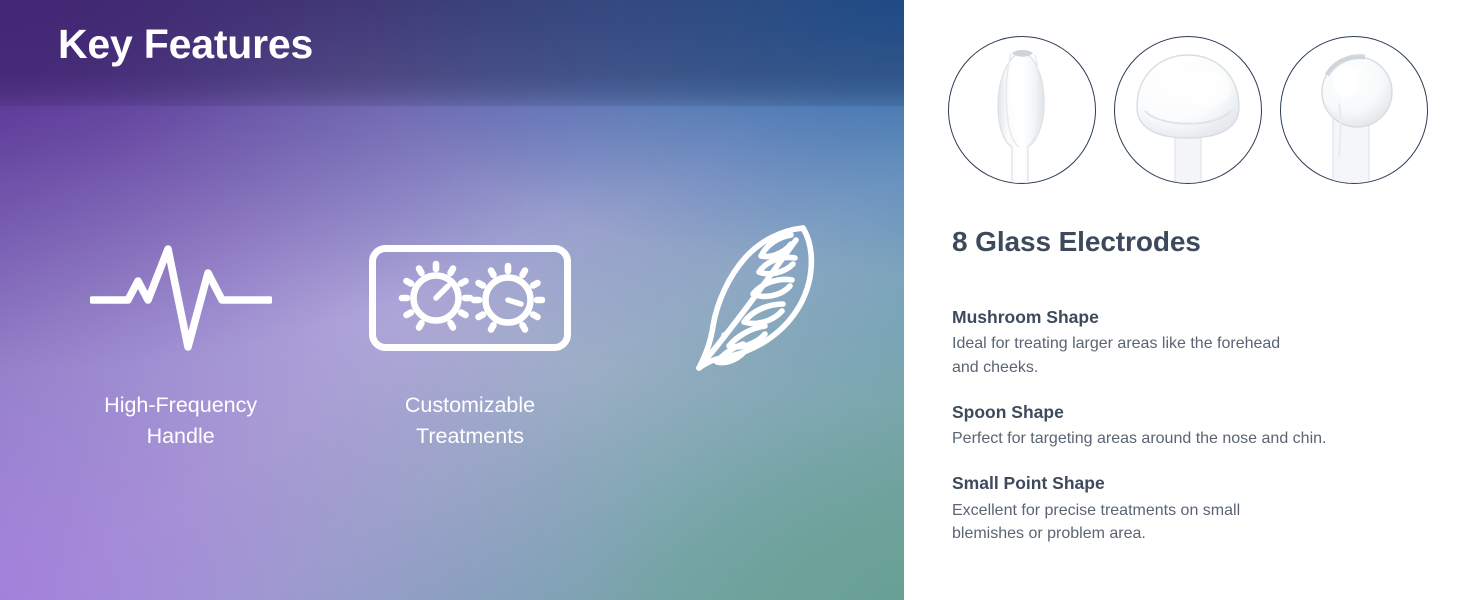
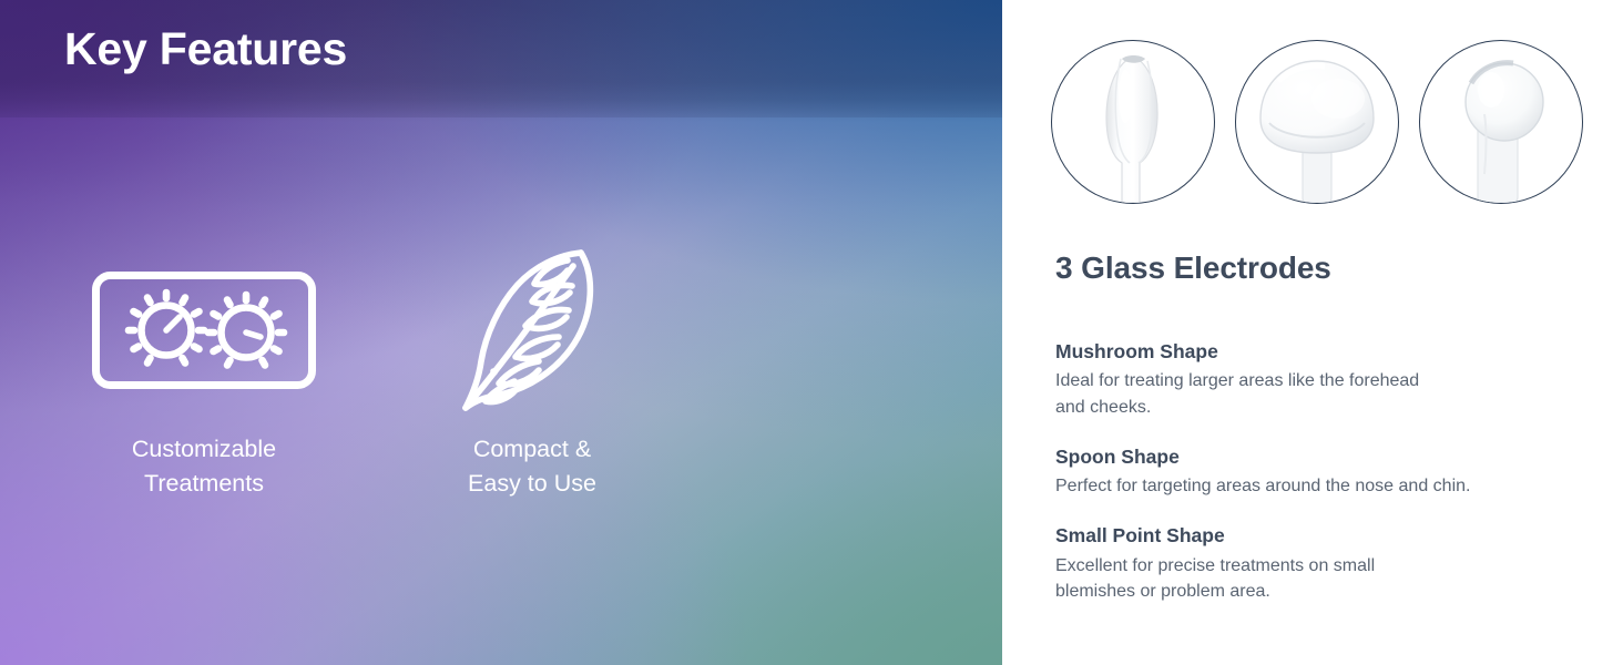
  Key Features
- High-Frequency
- Handle
  Customizable
  Treatments
+ Compact &
+ Easy to Use
- 8 Glass Electrodes
+ 3 Glass Electrodes
  Mushroom Shape
  Ideal for treating larger areas like the forehead
  and cheeks.
  Spoon Shape
  Perfect for targeting areas around the nose and chin.
  Small Point Shape
  Excellent for precise treatments on small
  blemishes or problem area.
